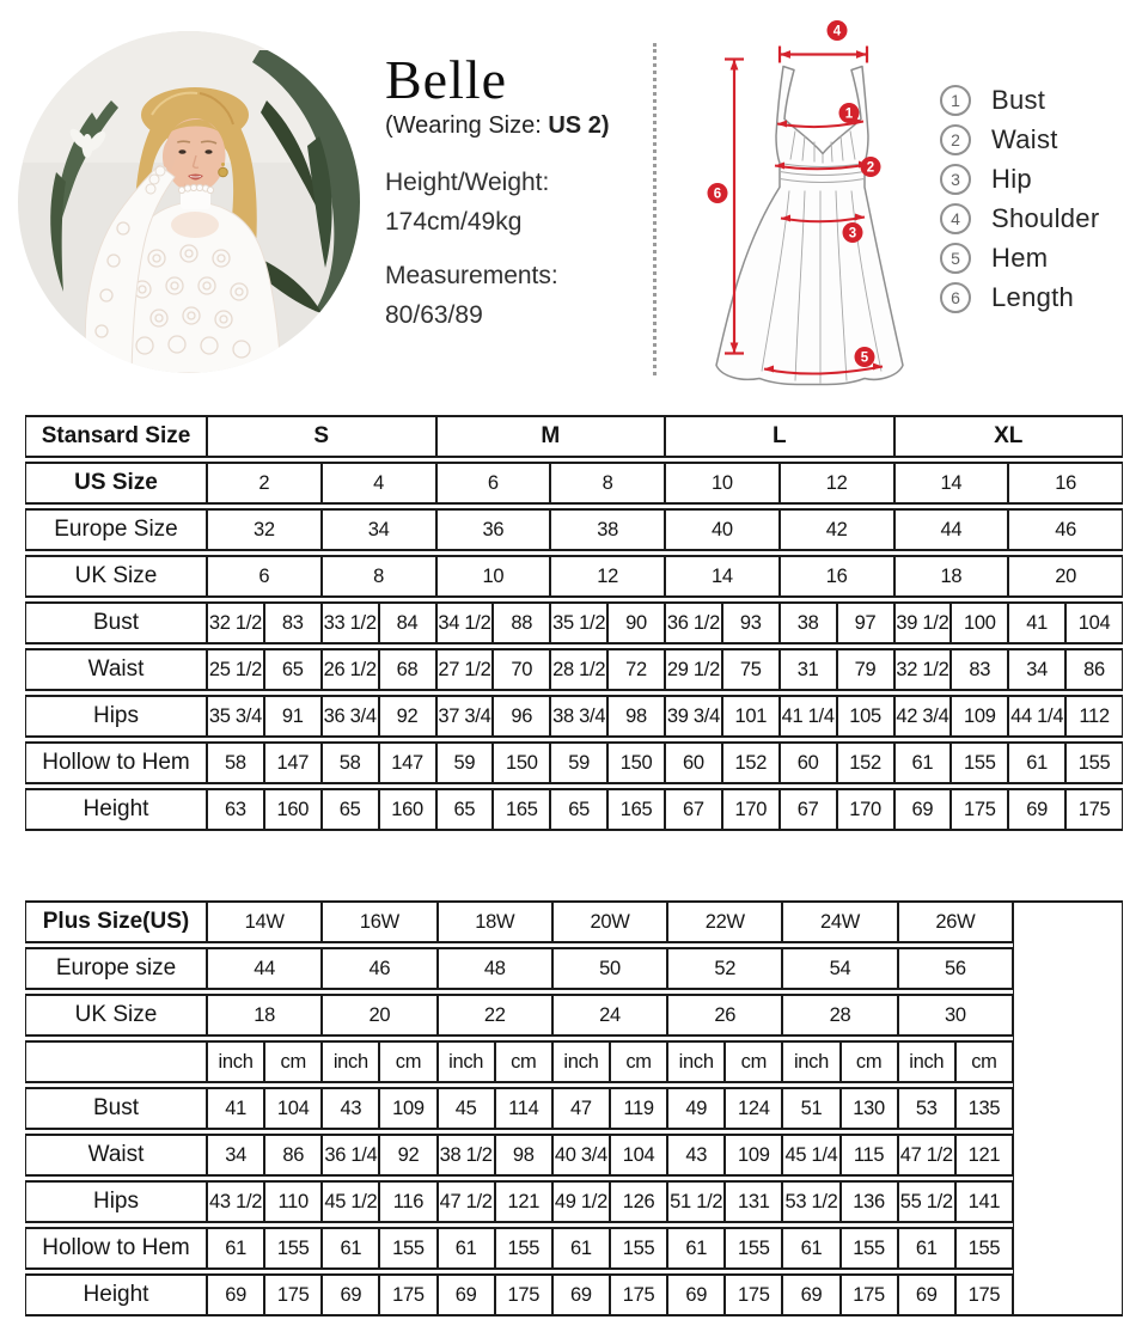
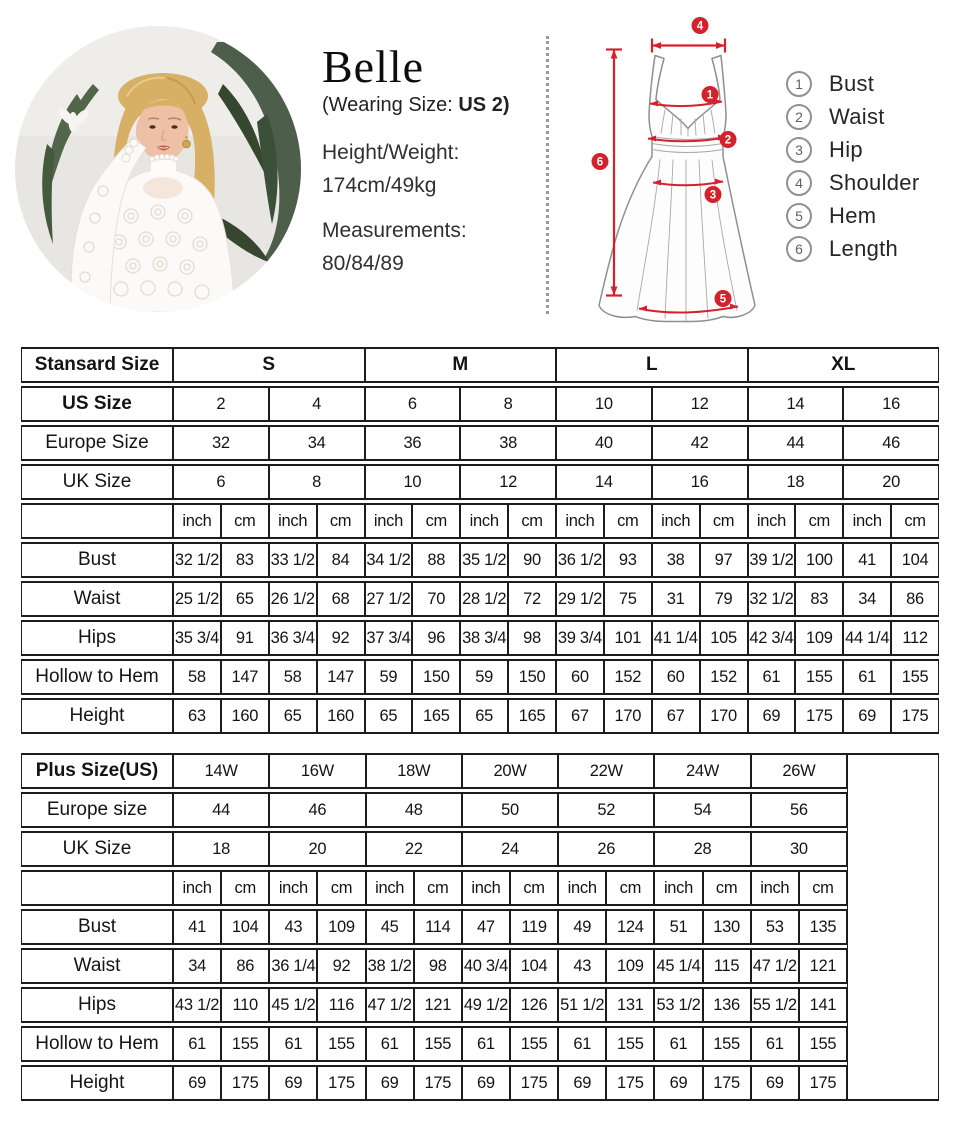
  Belle
  (Wearing Size: US 2)
  Height/Weight:
  174cm/49kg
  Measurements:
- 80/63/89
+ 80/84/89
  4
  6
  1
  2
  3
  5
  1
  Bust
  2
  Waist
  3
  Hip
  4
  Shoulder
  5
  Hem
  6
  Length
  Stansard Size	S	M	L	XL
  US Size	2	4	6	8	10	12	14	16
  Europe Size	32	34	36	38	40	42	44	46
  UK Size	6	8	10	12	14	16	18	20
+ 	inch	cm	inch	cm	inch	cm	inch	cm	inch	cm	inch	cm	inch	cm	inch	cm
  Bust	32 1/2	83	33 1/2	84	34 1/2	88	35 1/2	90	36 1/2	93	38	97	39 1/2	100	41	104
  Waist	25 1/2	65	26 1/2	68	27 1/2	70	28 1/2	72	29 1/2	75	31	79	32 1/2	83	34	86
  Hips	35 3/4	91	36 3/4	92	37 3/4	96	38 3/4	98	39 3/4	101	41 1/4	105	42 3/4	109	44 1/4	112
  Hollow to Hem	58	147	58	147	59	150	59	150	60	152	60	152	61	155	61	155
  Height	63	160	65	160	65	165	65	165	67	170	67	170	69	175	69	175
  Plus Size(US)	14W	16W	18W	20W	22W	24W	26W
  Europe size	44	46	48	50	52	54	56
  UK Size	18	20	22	24	26	28	30
  	inch	cm	inch	cm	inch	cm	inch	cm	inch	cm	inch	cm	inch	cm
  Bust	41	104	43	109	45	114	47	119	49	124	51	130	53	135
  Waist	34	86	36 1/4	92	38 1/2	98	40 3/4	104	43	109	45 1/4	115	47 1/2	121
  Hips	43 1/2	110	45 1/2	116	47 1/2	121	49 1/2	126	51 1/2	131	53 1/2	136	55 1/2	141
  Hollow to Hem	61	155	61	155	61	155	61	155	61	155	61	155	61	155
  Height	69	175	69	175	69	175	69	175	69	175	69	175	69	175
